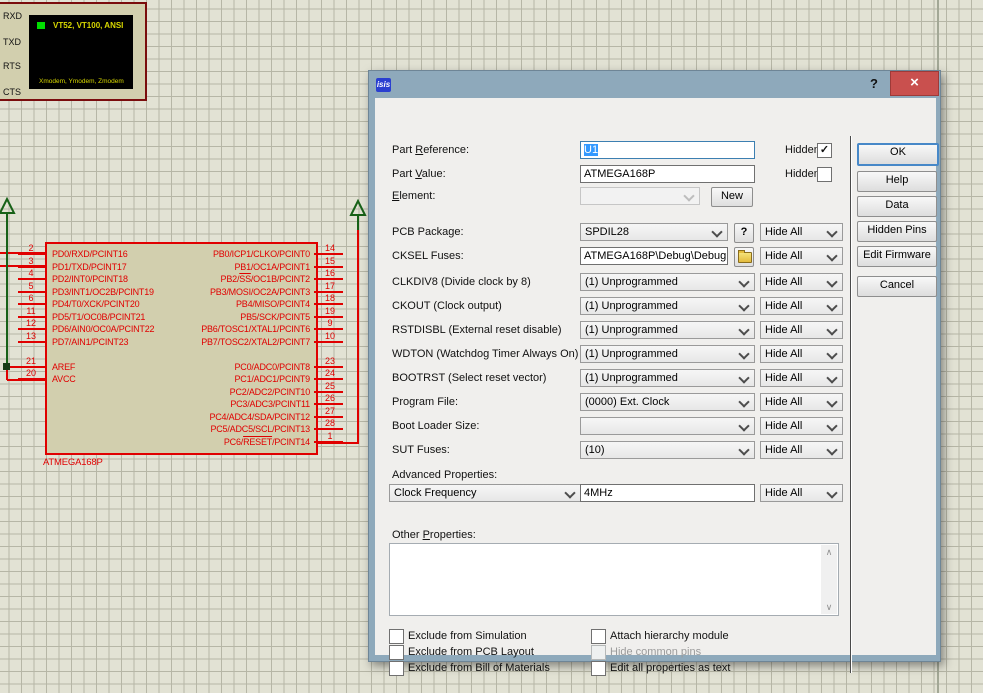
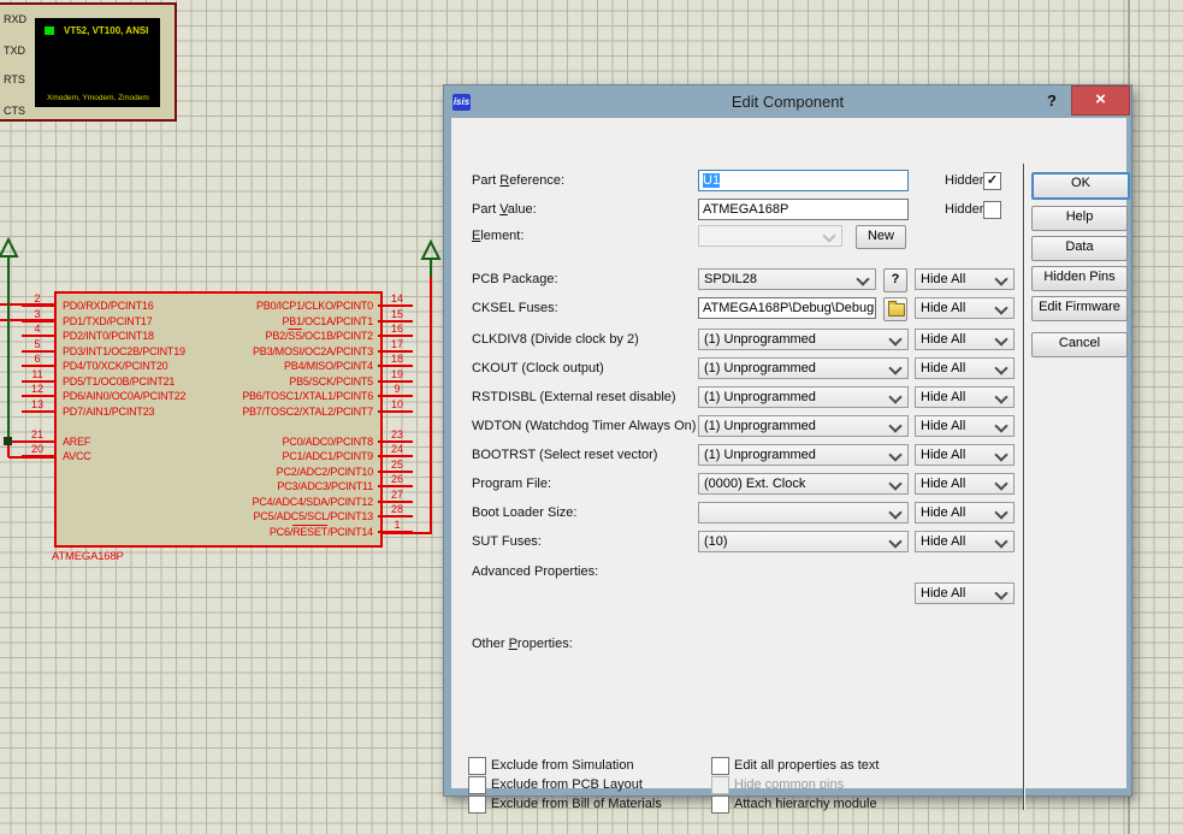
  VT52, VT100, ANSI
  RXD
  TXD
  RTS
  CTS
  ATMEGA168P
  2
  PD0/RXD/PCINT16
  3
  PD1/TXD/PCINT17
  4
  PD2/INT0/PCINT18
  5
  PD3/INT1/OC2B/PCINT19
  6
  PD4/T0/XCK/PCINT20
  11
  PD5/T1/OC0B/PCINT21
  12
  PD6/AIN0/OC0A/PCINT22
  13
  PD7/AIN1/PCINT23
  21
  AREF
  20
  AVCC
  14
  PB0/ICP1/CLKO/PCINT0
  15
  PB1/OC1A/PCINT1
  16
  PB2/SS/OC1B/PCINT2
  17
  PB3/MOSI/OC2A/PCINT3
  18
  PB4/MISO/PCINT4
  19
  PB5/SCK/PCINT5
  9
  PB6/TOSC1/XTAL1/PCINT6
  10
  PB7/TOSC2/XTAL2/PCINT7
  23
  PC0/ADC0/PCINT8
  24
  PC1/ADC1/PCINT9
  25
  PC2/ADC2/PCINT10
  26
  PC3/ADC3/PCINT11
  27
  PC4/ADC4/SDA/PCINT12
  28
  PC5/ADC5/SCL/PCINT13
  1
  PC6/RESET/PCINT14
+ Edit Component
  isis
  ?
  ×
  Part Reference:
  U1
  Hidde
  ✓
  Part Value:
  ATMEGA168P
  Hidde
  Element:
  New
  PCB Package:
  SPDIL28
  ?
  Hide All
  CKSEL Fuses:
  ATMEGA168P\Debug\Debug
  Hide All
- CLKDIV8 (Divide clock by 8)
+ CLKDIV8 (Divide clock by 2)
  (1) Unprogrammed
  Hide All
  CKOUT (Clock output)
  (1) Unprogrammed
  Hide All
  RSTDISBL (External reset disable)
  (1) Unprogrammed
  Hide All
  WDTON (Watchdog Timer Always On)
  (1) Unprogrammed
  Hide All
  BOOTRST (Select reset vector)
  (1) Unprogrammed
  Hide All
  Program File:
  (0000) Ext. Clock
  Hide All
  Boot Loader Size:
  Hide All
  SUT Fuses:
  (10)
  Hide All
  Advanced Properties:
- Clock Frequency
- 4MHz
  Hide All
  Other Properties:
- ∧
- ∨
  Exclude from Simulation
  Exclude from PCB Layout
  Exclude from Bill of Materials
- Attach hierarchy module
+ Edit all properties as text
  Hide common pins
- Edit all properties as text
+ Attach hierarchy module
  OK
  Help
  Data
  Hidden Pins
  Edit Firmware
  Cancel
